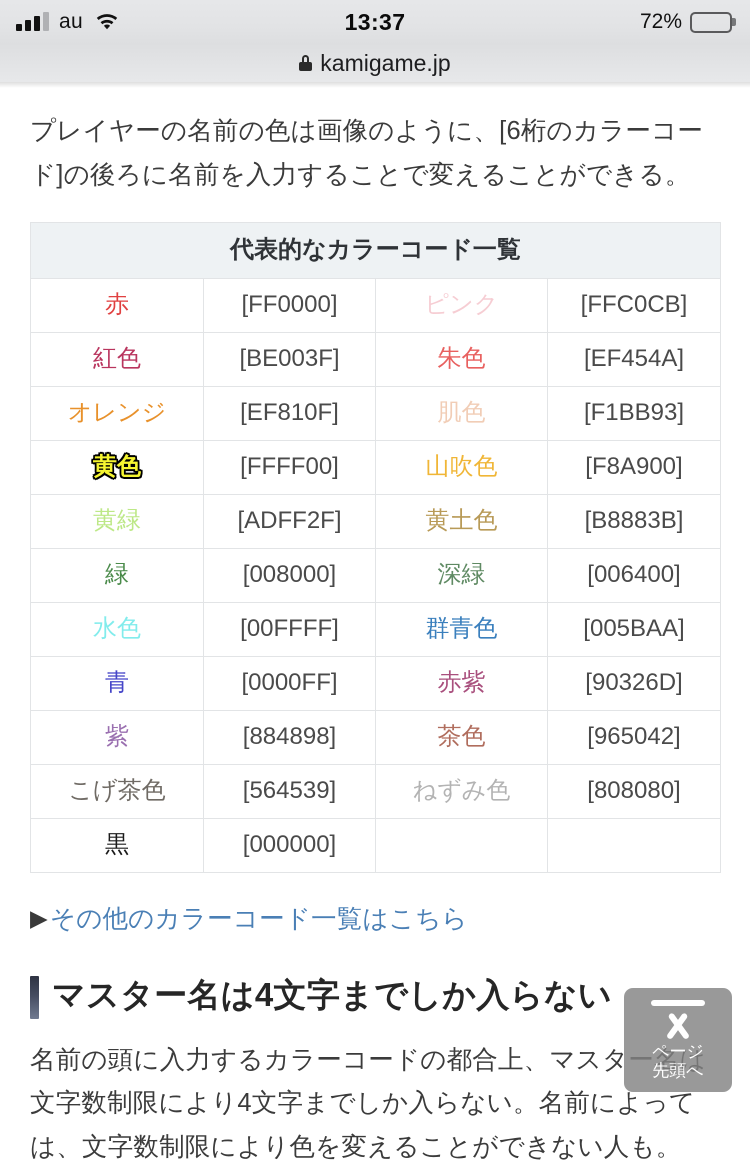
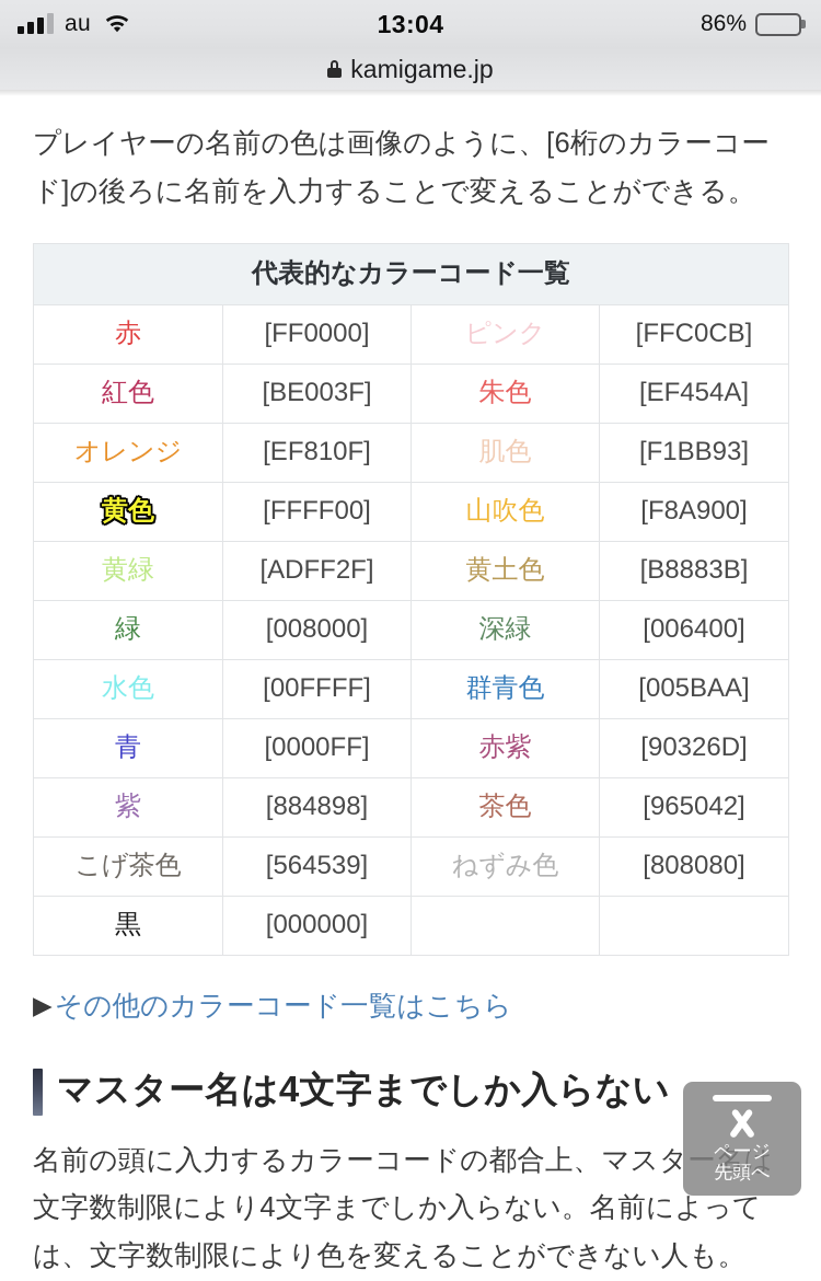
  au
- 13:37
+ 13:04
- 72%
+ 86%
  kamigame.jp
  プレイヤーの名前の色は画像のように、[6桁のカラーコード]の後ろに名前を入力することで変えることができる。
  代表的なカラーコード一覧
  赤	[FF0000]	ピンク	[FFC0CB]
  紅色	[BE003F]	朱色	[EF454A]
  オレンジ	[EF810F]	肌色	[F1BB93]
  黄色	[FFFF00]	山吹色	[F8A900]
  黄緑	[ADFF2F]	黄土色	[B8883B]
  緑	[008000]	深緑	[006400]
  水色	[00FFFF]	群青色	[005BAA]
  青	[0000FF]	赤紫	[90326D]
  紫	[884898]	茶色	[965042]
  こげ茶色	[564539]	ねずみ色	[808080]
  黒	[000000]
  ▶
  その他のカラーコード一覧はこちら
  マスター名は4文字までしか入らない
  名前の頭に入力するカラーコードの都合上、マスター名は文字数制限により4文字までしか入らない。名前によっては、文字数制限により色を変えることができない人も。
  ページ
  先頭へ
